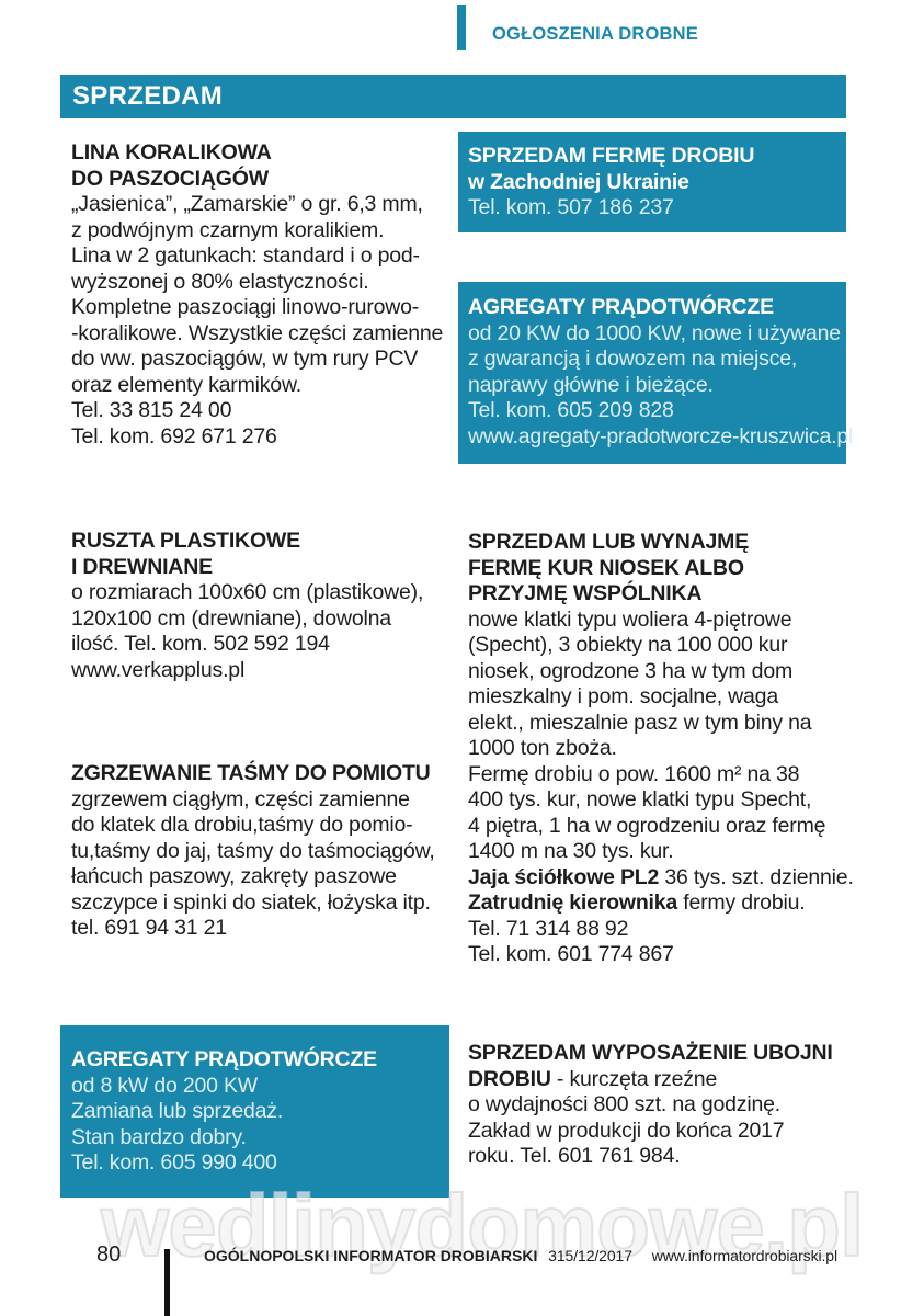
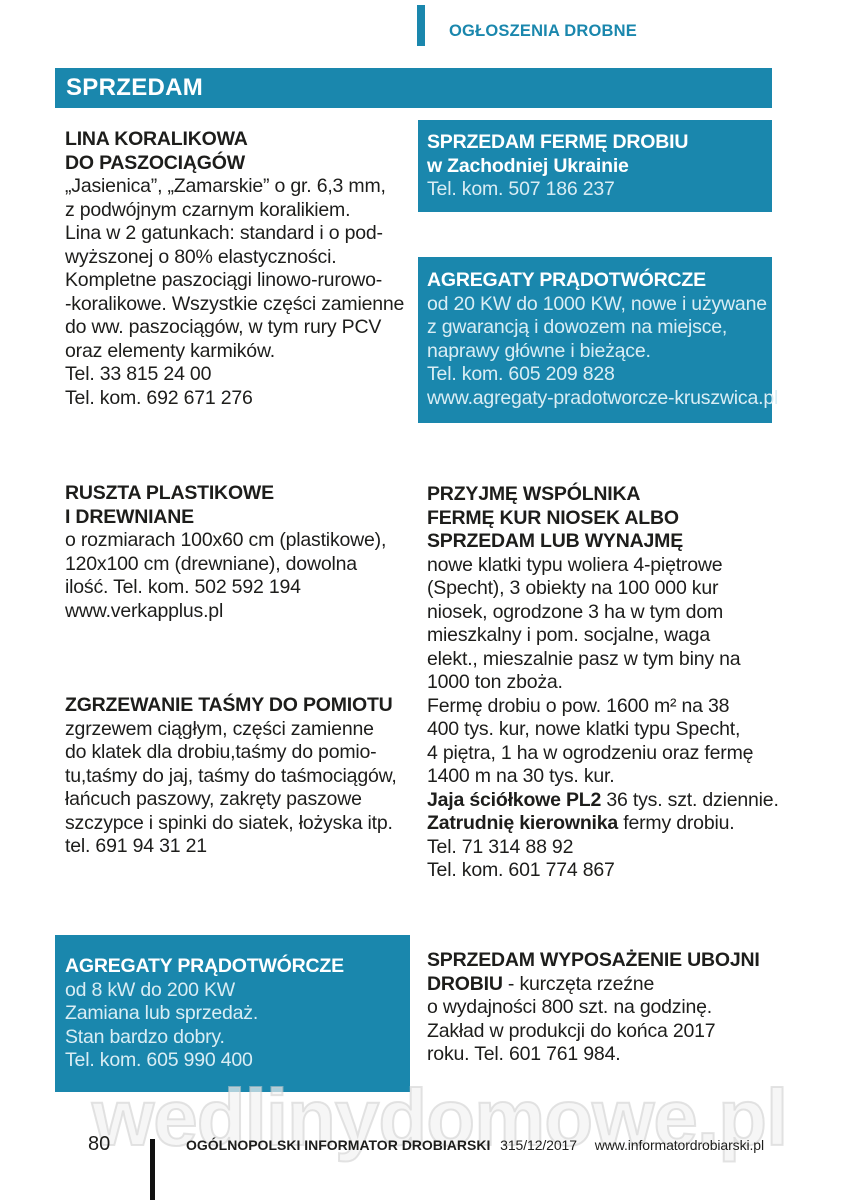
  OGŁOSZENIA DROBNE
  SPRZEDAM
  LINA KORALIKOWA
  DO PASZOCIĄGÓW
  „Jasienica”, „Zamarskie” o gr. 6,3 mm,
  z podwójnym czarnym koralikiem.
  Lina w 2 gatunkach: standard i o pod-
  wyższonej o 80% elastyczności.
  Kompletne paszociągi linowo-rurowo-
  -koralikowe. Wszystkie części zamienne
  do ww. paszociągów, w tym rury PCV
  oraz elementy karmików.
  Tel. 33 815 24 00
  Tel. kom. 692 671 276
  RUSZTA PLASTIKOWE
  I DREWNIANE
  o rozmiarach 100x60 cm (plastikowe),
  120x100 cm (drewniane), dowolna
  ilość. Tel. kom. 502 592 194
  www.verkapplus.pl
  ZGRZEWANIE TAŚMY DO POMIOTU
  zgrzewem ciągłym, części zamienne
  do klatek dla drobiu,taśmy do pomio-
  tu,taśmy do jaj, taśmy do taśmociągów,
  łańcuch paszowy, zakręty paszowe
  szczypce i spinki do siatek, łożyska itp.
  tel. 691 94 31 21
  AGREGATY PRĄDOTWÓRCZE
  od 8 kW do 200 KW
  Zamiana lub sprzedaż.
  Stan bardzo dobry.
  Tel. kom. 605 990 400
  SPRZEDAM FERMĘ DROBIU
  w Zachodniej Ukrainie
  Tel. kom. 507 186 237
  AGREGATY PRĄDOTWÓRCZE
  od 20 KW do 1000 KW, nowe i używane
  z gwarancją i dowozem na miejsce,
  naprawy główne i bieżące.
  Tel. kom. 605 209 828
  www.agregaty-pradotworcze-kruszwica.p
- SPRZEDAM LUB WYNAJMĘ
+ PRZYJMĘ WSPÓLNIKA
  FERMĘ KUR NIOSEK ALBO
- PRZYJMĘ WSPÓLNIKA
+ SPRZEDAM LUB WYNAJMĘ
  nowe klatki typu woliera 4-piętrowe
  (Specht), 3 obiekty na 100 000 kur
  niosek, ogrodzone 3 ha w tym dom
  mieszkalny i pom. socjalne, waga
  elekt., mieszalnie pasz w tym biny na
  1000 ton zboża.
  Fermę drobiu o pow. 1600 m² na 38
  400 tys. kur, nowe klatki typu Specht,
  4 piętra, 1 ha w ogrodzeniu oraz fermę
  1400 m na 30 tys. kur.
  Jaja ściółkowe PL2 36 tys. szt. dziennie.
  Zatrudnię kierownika fermy drobiu.
  Tel. 71 314 88 92
  Tel. kom. 601 774 867
  SPRZEDAM WYPOSAŻENIE UBOJNI
  DROBIU - kurczęta rzeźne
  o wydajności 800 szt. na godzinę.
  Zakład w produkcji do końca 2017
  roku. Tel. 601 761 984.
  wedlinydomowe.pl
  80
  OGÓLNOPOLSKI INFORMATOR DROBIARSKI 315/12/2017 www.informatordrobiarski.pl
